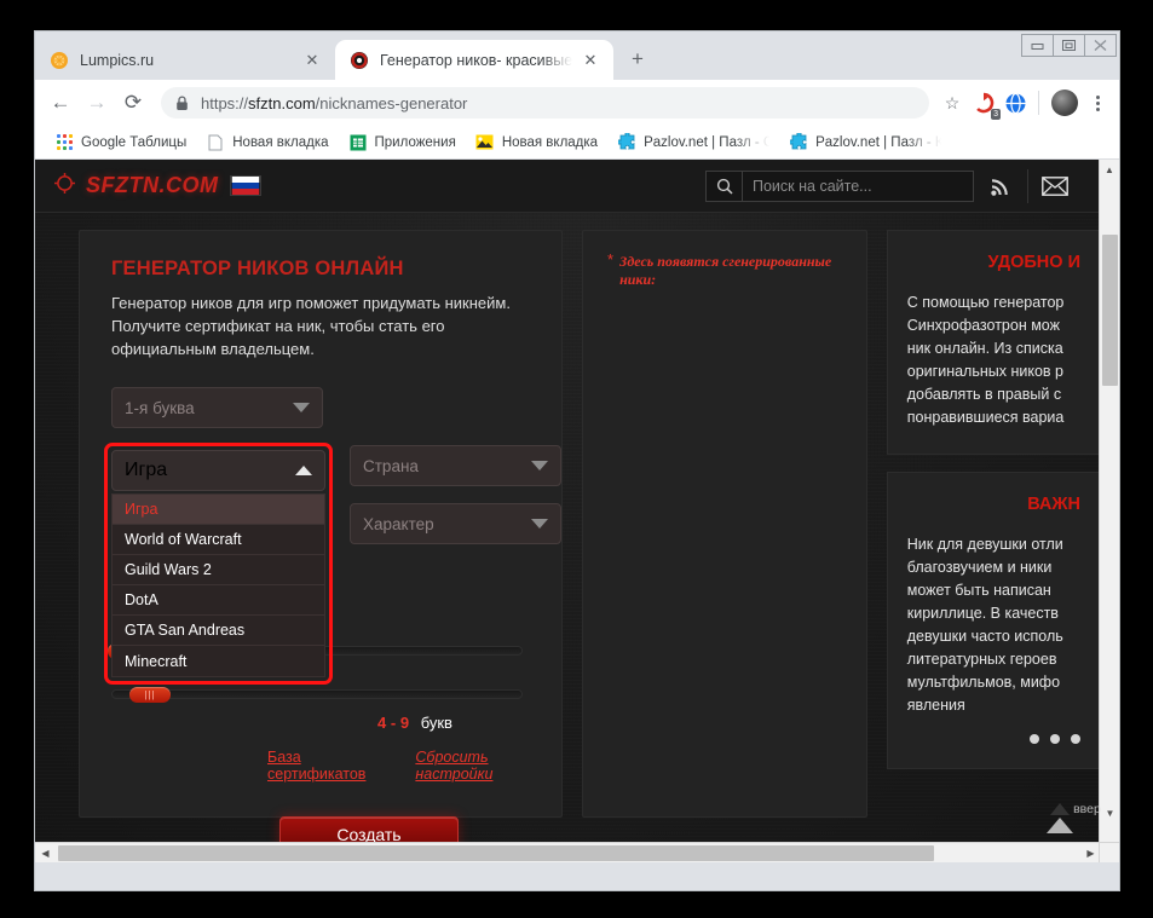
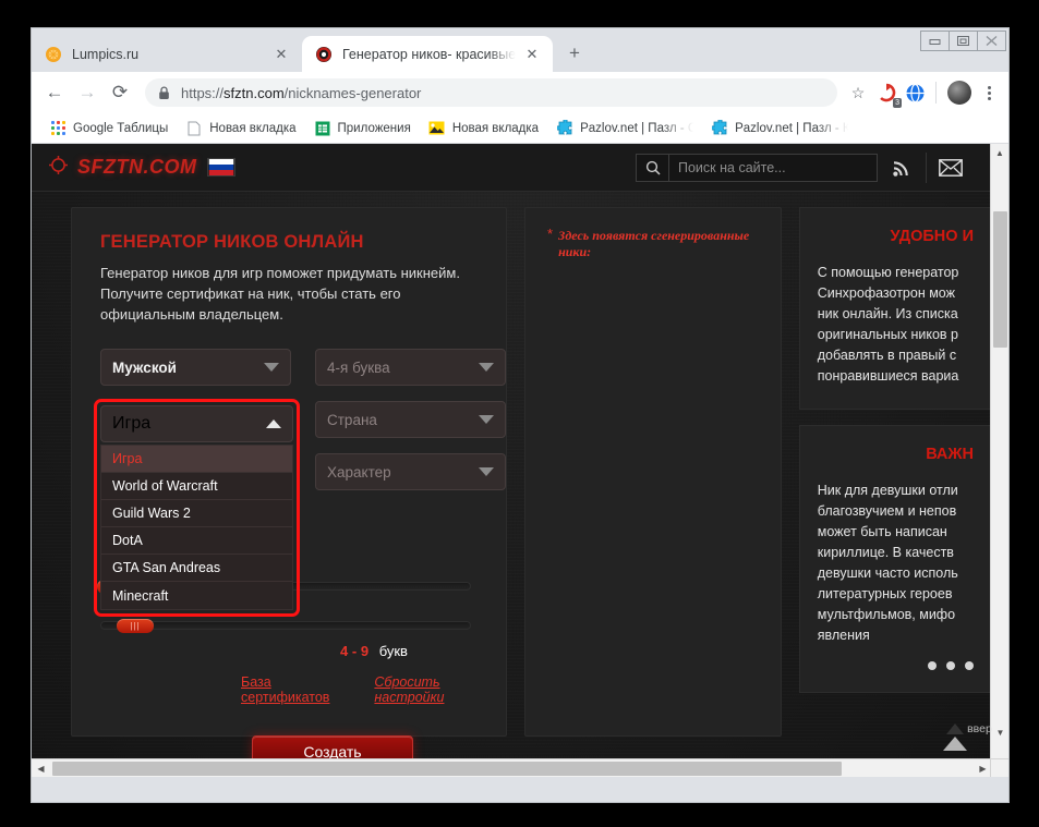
  Lumpics.ru
  ✕
  Генератор ников- красивые
  ✕
  +
  ←
  →
  ⟳
  https://sfztn.com/nicknames-generator
  ☆
  Google Таблицы
  Новая вкладка
  Приложения
  Новая вкладка
  Pazlov.net | Пазл - С
  Pazlov.net | Пазл - К
  SFZTN.COM
  Поиск на сайте...
  ГЕНЕРАТОР НИКОВ ОНЛАЙН
  Генератор ников для игр поможет придумать никнейм. Получите сертификат на ник, чтобы стать его официальным владельцем.
+ Мужской
- 1-я буква
+ 4-я буква
  Страна
  Характер
  Игра
  Игра
  World of Warcraft
  Guild Wars 2
  DotA
  GTA San Andreas
  Minecraft
  |||
  4 - 9 букв
  База сертификатов
  Сбросить настройки
  Создать
  *
  Здесь появятся сгенерированные ники:
  УДОБНО И
  С помощью генератор Синхрофазотрон мож ник онлайн. Из списка оригинальных ников р добавлять в правый с понравившиеся вариа
  ВАЖН
- Ник для девушки отли благозвучием и ники может быть написан кириллице. В качеств девушки часто исполь литературных героев мультфильмов, мифо явления
+ Ник для девушки отли благозвучием и непов может быть написан кириллице. В качеств девушки часто исполь литературных героев мультфильмов, мифо явления
  ввер
  ▲
  ▼
  ◀
  ▶
